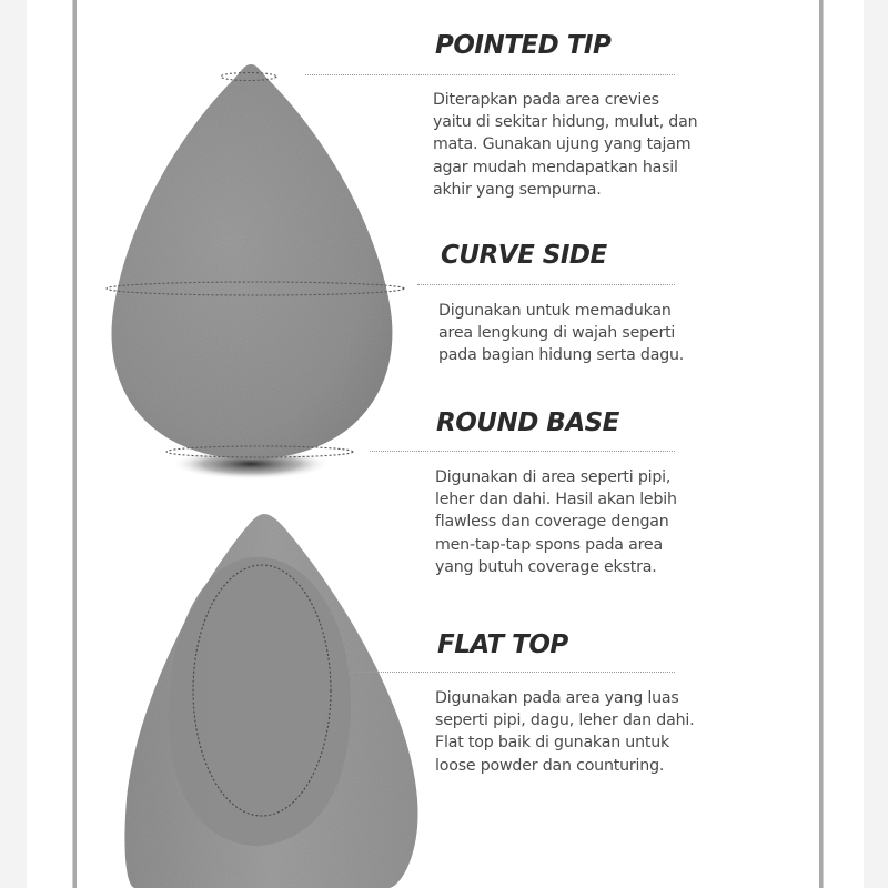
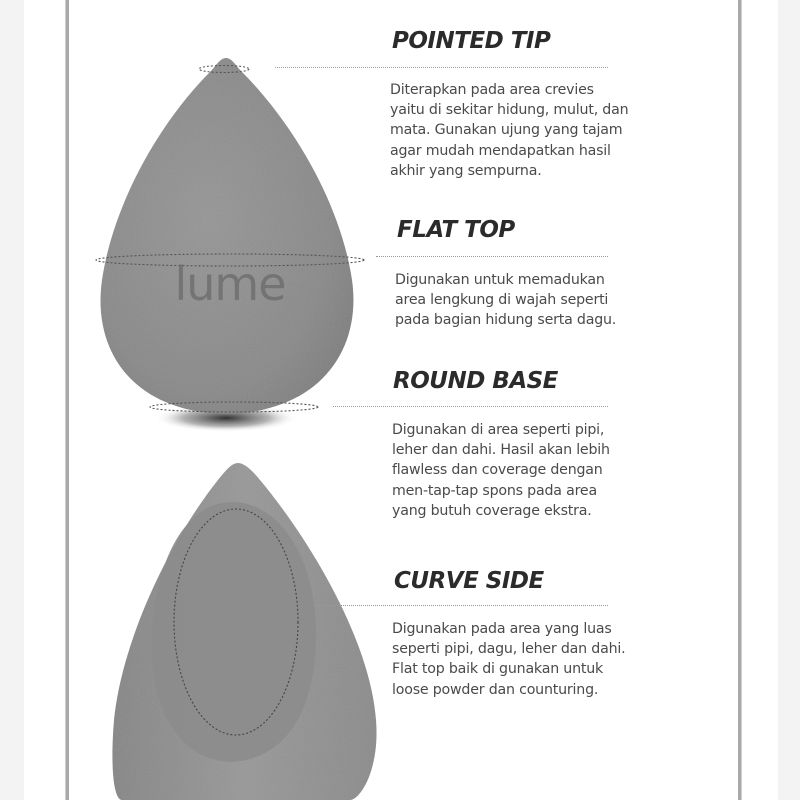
+ lume
  POINTED TIP
  Diterapkan pada area crevies
  yaitu di sekitar hidung, mulut, dan
  mata. Gunakan ujung yang tajam
  agar mudah mendapatkan hasil
  akhir yang sempurna.
- CURVE SIDE
+ FLAT TOP
  Digunakan untuk memadukan
  area lengkung di wajah seperti
  pada bagian hidung serta dagu.
  ROUND BASE
  Digunakan di area seperti pipi,
  leher dan dahi. Hasil akan lebih
  flawless dan coverage dengan
  men-tap-tap spons pada area
  yang butuh coverage ekstra.
- FLAT TOP
+ CURVE SIDE
  Digunakan pada area yang luas
  seperti pipi, dagu, leher dan dahi.
  Flat top baik di gunakan untuk
  loose powder dan counturing.
